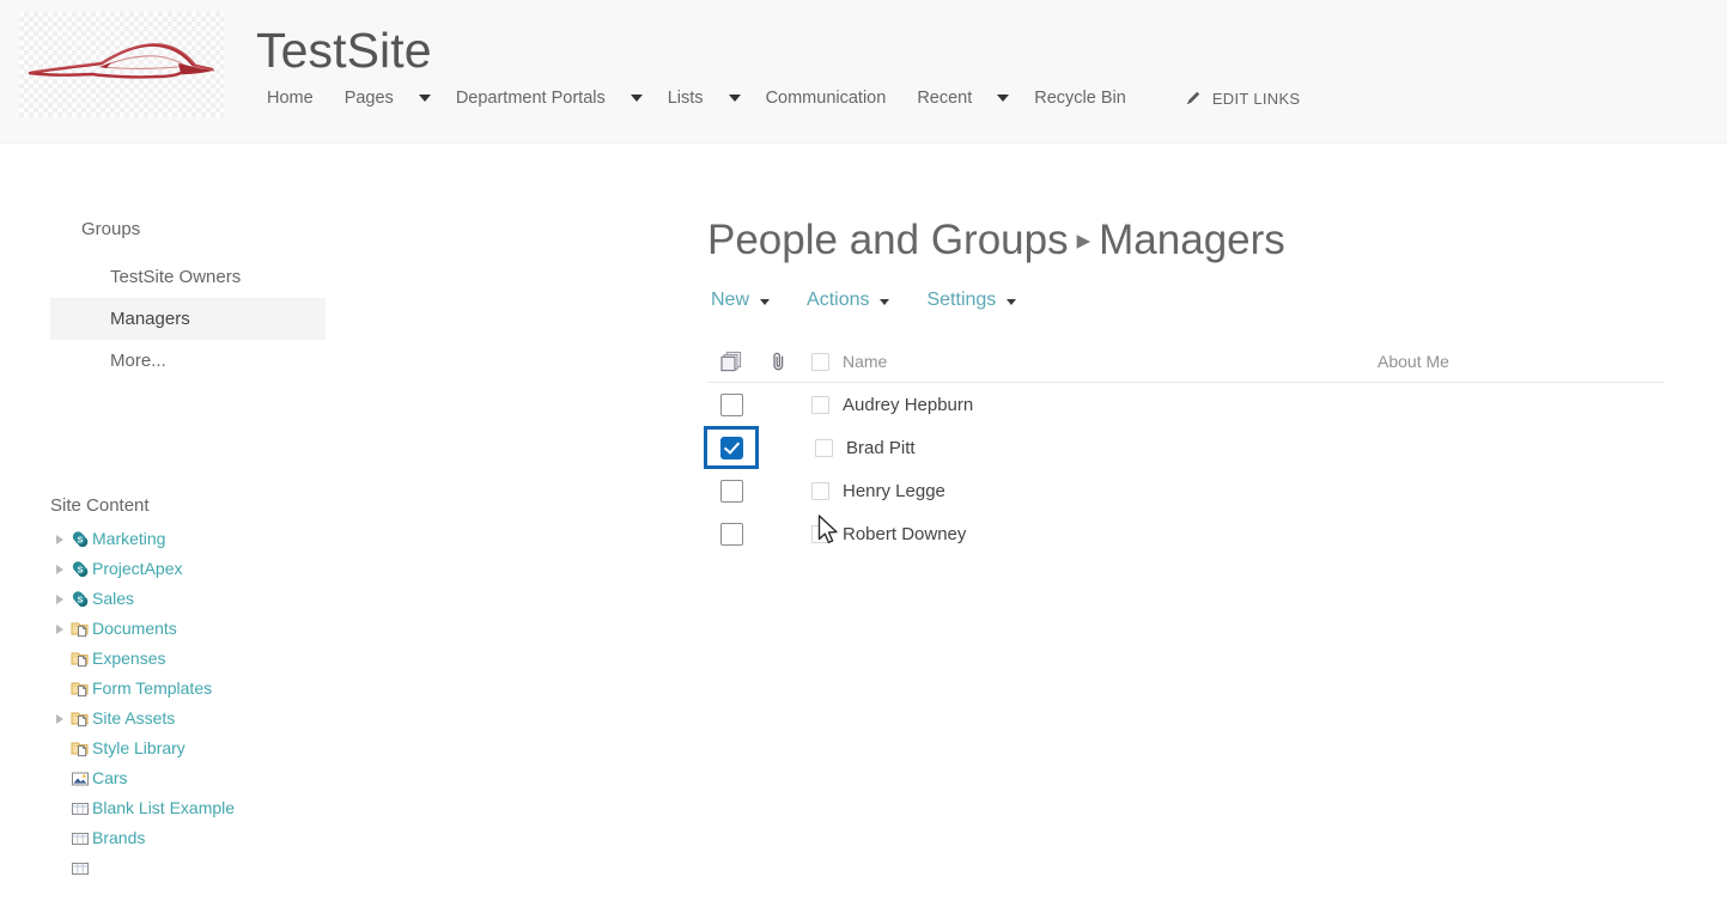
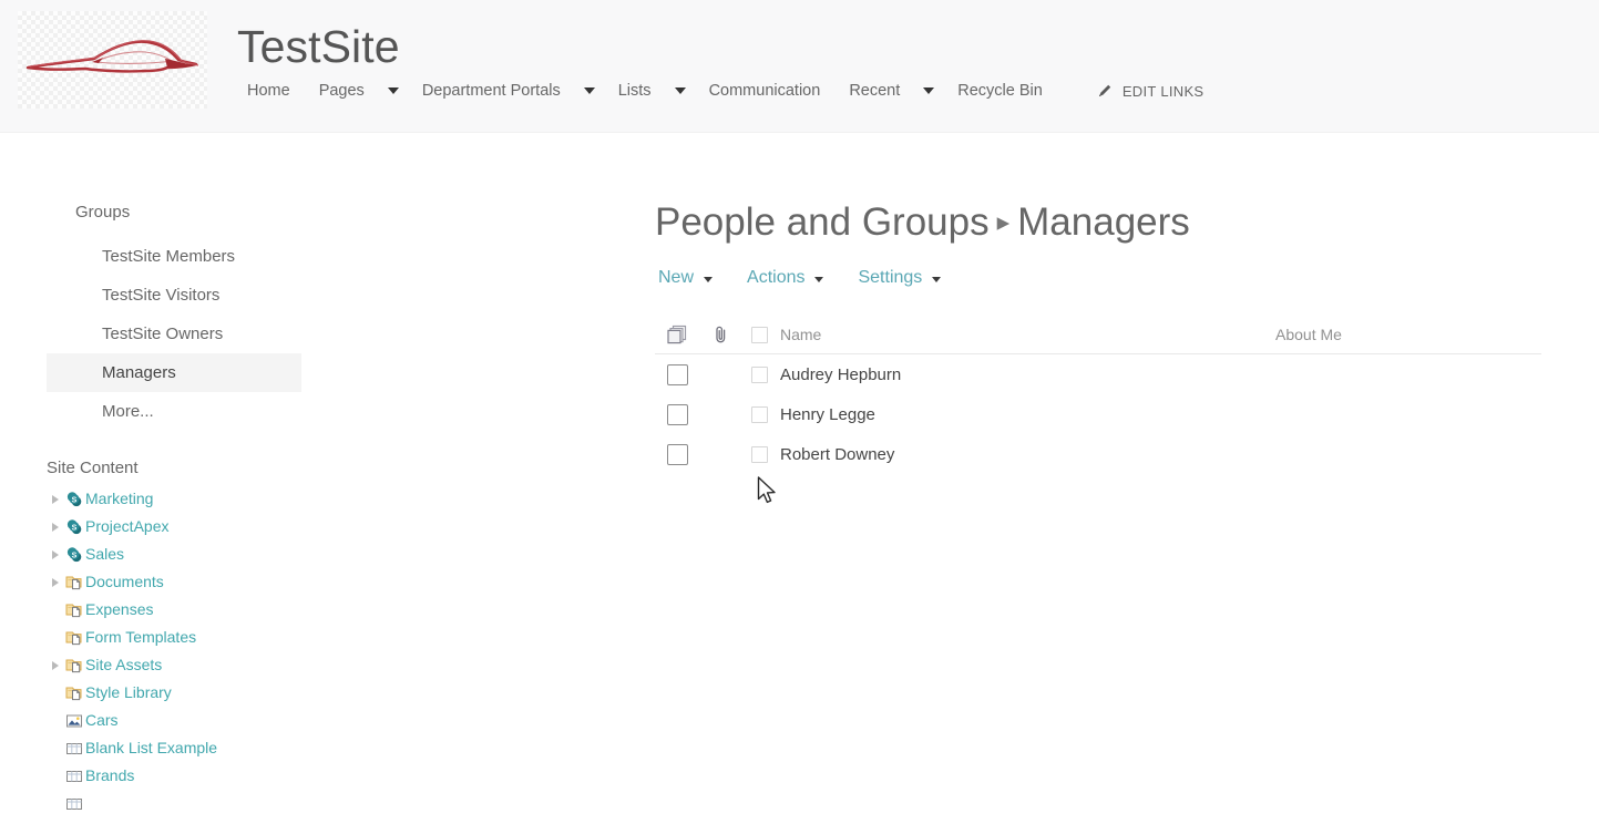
  TestSite
  Home
  Pages
  Department Portals
  Lists
  Communication
  Recent
  Recycle Bin
  EDIT LINKS
  Groups
+ TestSite Members
+ TestSite Visitors
  TestSite Owners
  Managers
  More...
  Site Content
  Marketing
  ProjectApex
  Sales
  Documents
  Expenses
  Form Templates
  Site Assets
  Style Library
  Cars
  Blank List Example
  Brands
  People and Groups ▸ Managers
  New
  Actions
  Settings
  Name
  About Me
  Audrey Hepburn
- Brad Pitt
  Henry Legge
  Robert Downey
